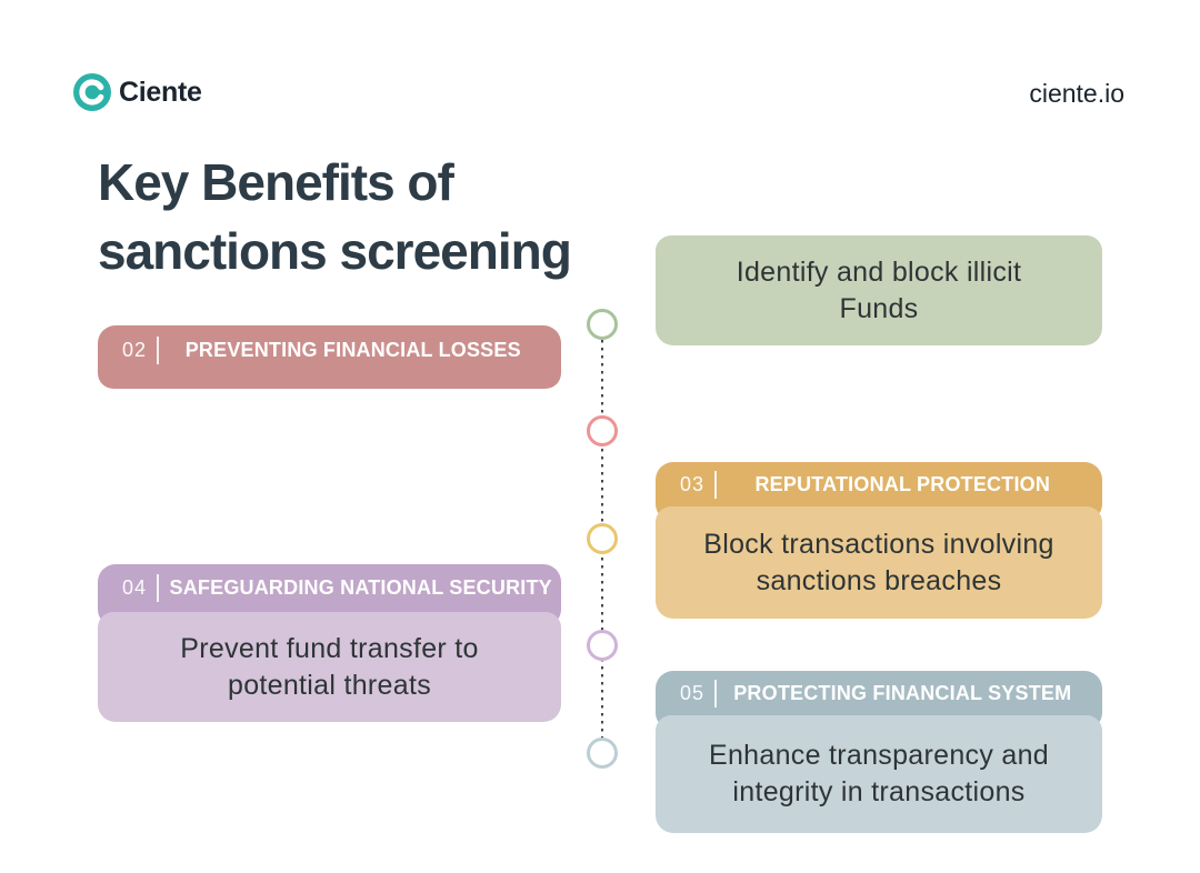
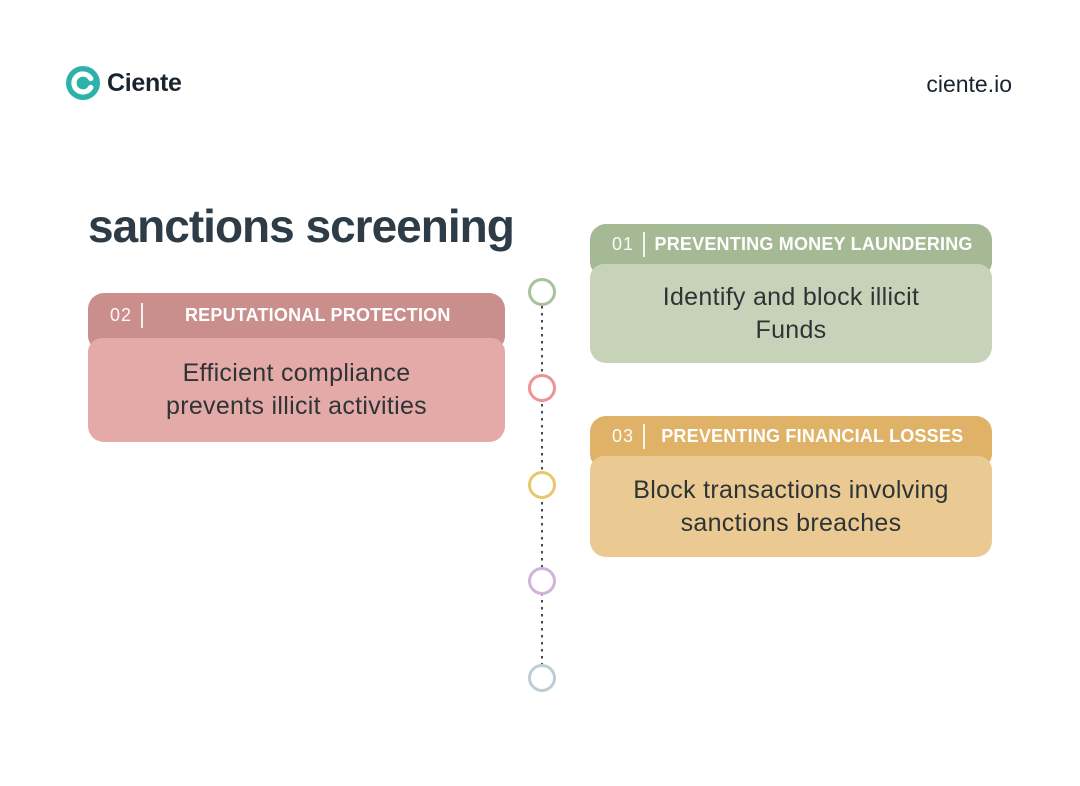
  Ciente
  ciente.io
- Key Benefits of
  sanctions screening
+ 01
+ PREVENTING MONEY LAUNDERING
  Identify and block illicit
  Funds
  02
- PREVENTING FINANCIAL LOSSES
+ REPUTATIONAL PROTECTION
+ Efficient compliance
+ prevents illicit activities
  03
- REPUTATIONAL PROTECTION
+ PREVENTING FINANCIAL LOSSES
  Block transactions involving
  sanctions breaches
- 04
- SAFEGUARDING NATIONAL SECURITY
- Prevent fund transfer to
- potential threats
- 05
- PROTECTING FINANCIAL SYSTEM
- Enhance transparency and
- integrity in transactions
